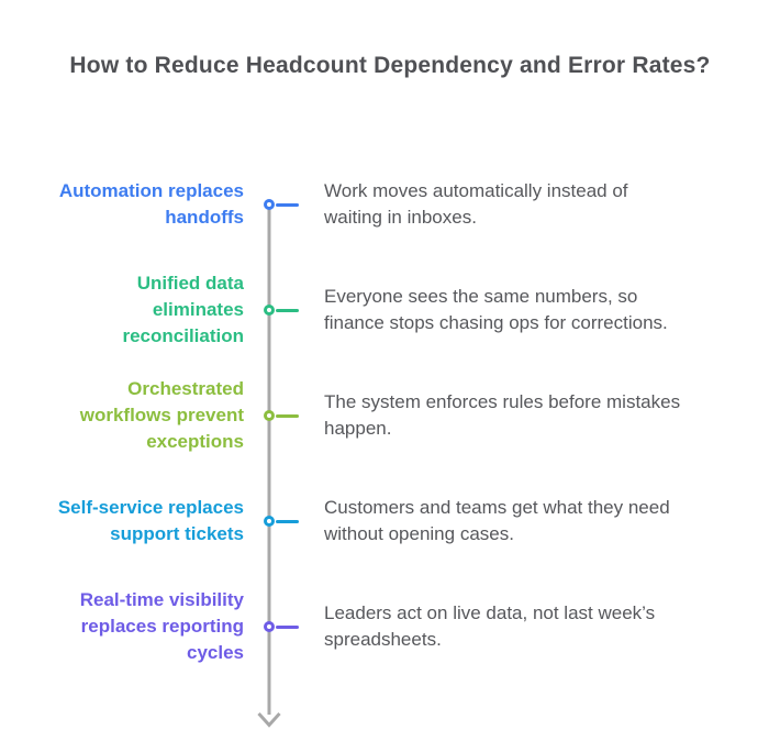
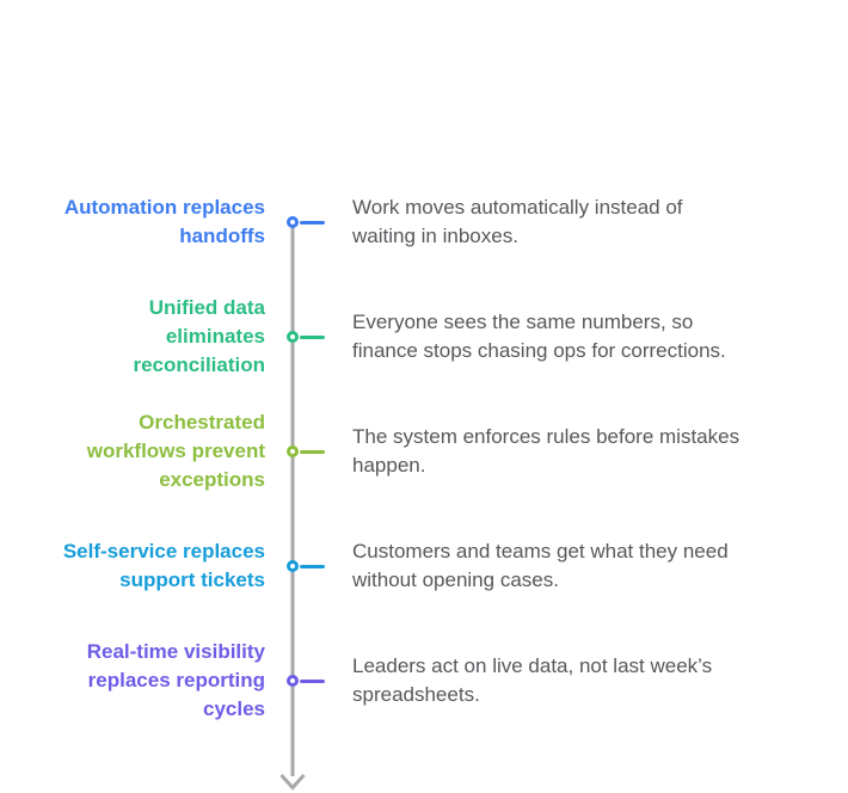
- How to Reduce Headcount Dependency and Error Rates?
  Automation replaces
  handoffs
  Work moves automatically instead of
  waiting in inboxes.
  Unified data
  eliminates
  reconciliation
  Everyone sees the same numbers, so
  finance stops chasing ops for corrections.
  Orchestrated
  workflows prevent
  exceptions
  The system enforces rules before mistakes
  happen.
  Self-service replaces
  support tickets
  Customers and teams get what they need
  without opening cases.
  Real-time visibility
  replaces reporting
  cycles
  Leaders act on live data, not last week’s
  spreadsheets.
